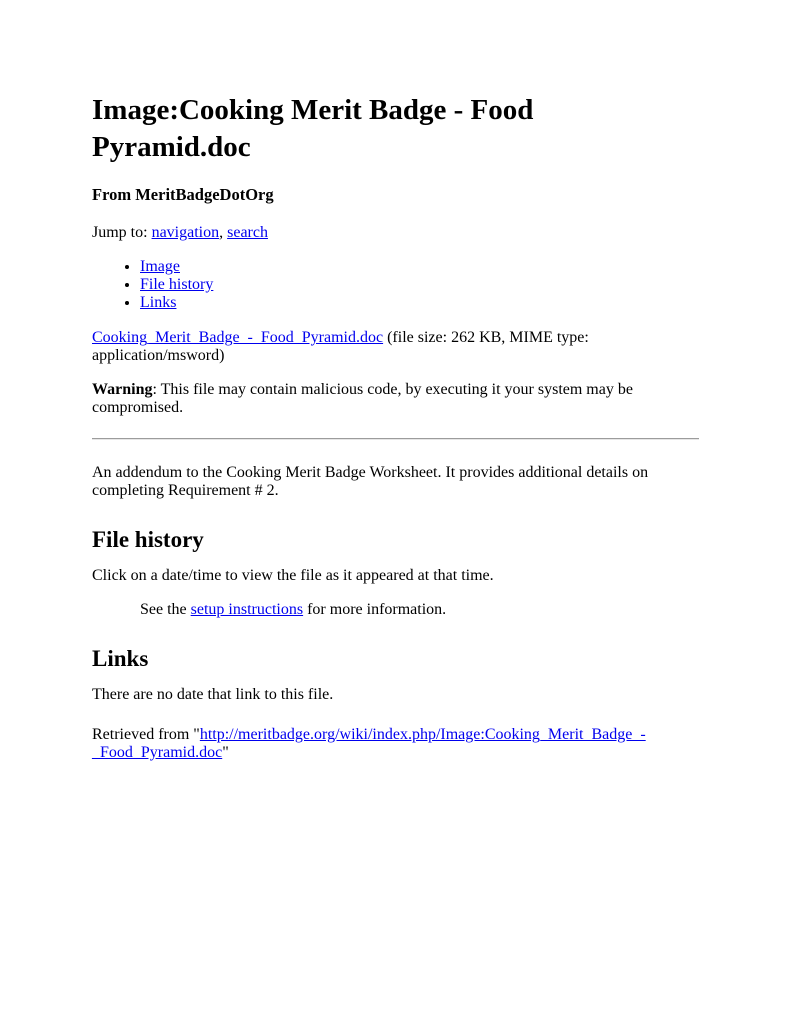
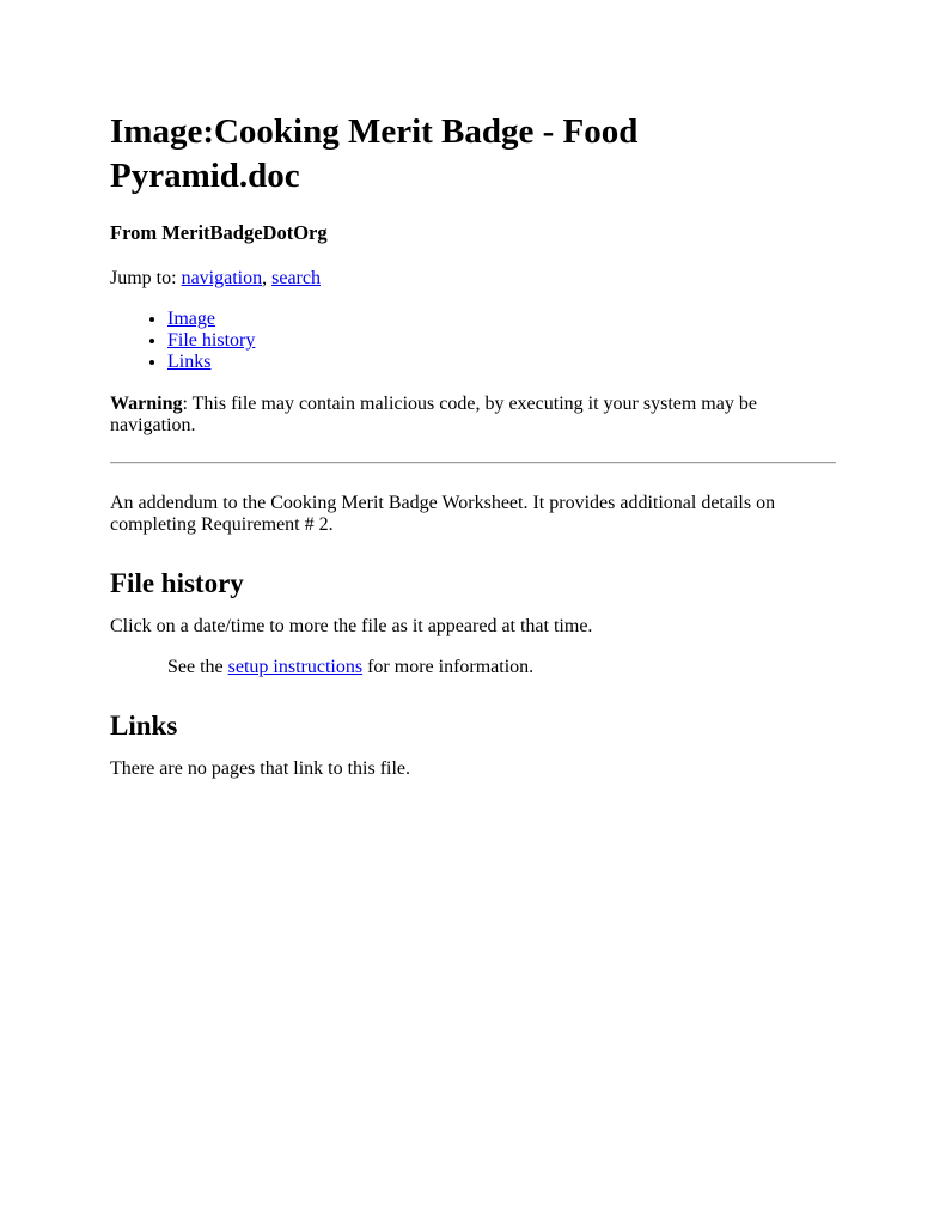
  Image:Cooking Merit Badge - Food Pyramid.doc
  From MeritBadgeDotOrg
  Jump to: navigation, search
  Image
  File history
  Links
- Cooking_Merit_Badge_-_Food_Pyramid.doc (file size: 262 KB, MIME type: application/msword)
- Warning: This file may contain malicious code, by executing it your system may be compromised.
+ Warning: This file may contain malicious code, by executing it your system may be navigation.
  An addendum to the Cooking Merit Badge Worksheet. It provides additional details on completing Requirement # 2.
  File history
- Click on a date/time to view the file as it appeared at that time.
+ Click on a date/time to more the file as it appeared at that time.
  See the setup instructions for more information.
  Links
- There are no date that link to this file.
+ There are no pages that link to this file.
- Retrieved from "http://meritbadge.org/wiki/index.php/Image:Cooking_Merit_Badge_-_Food_Pyramid.doc"
